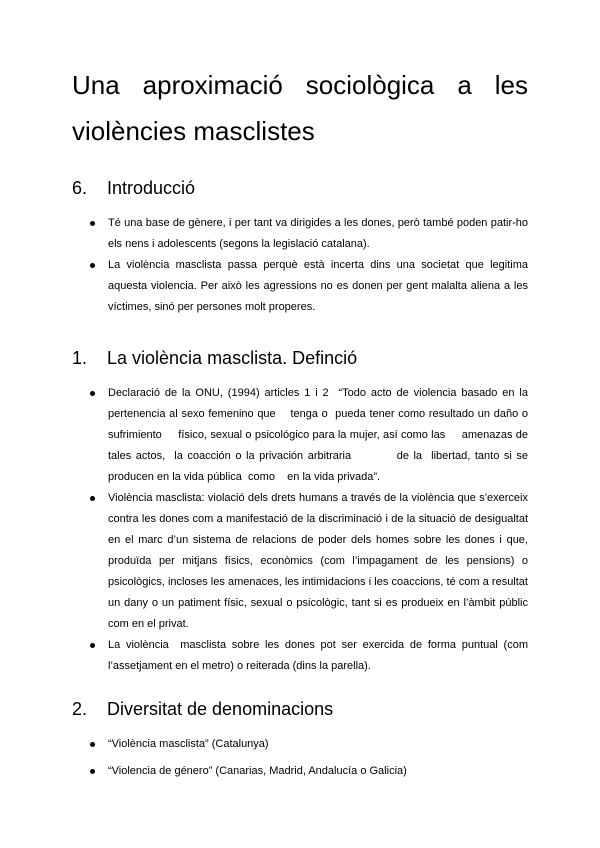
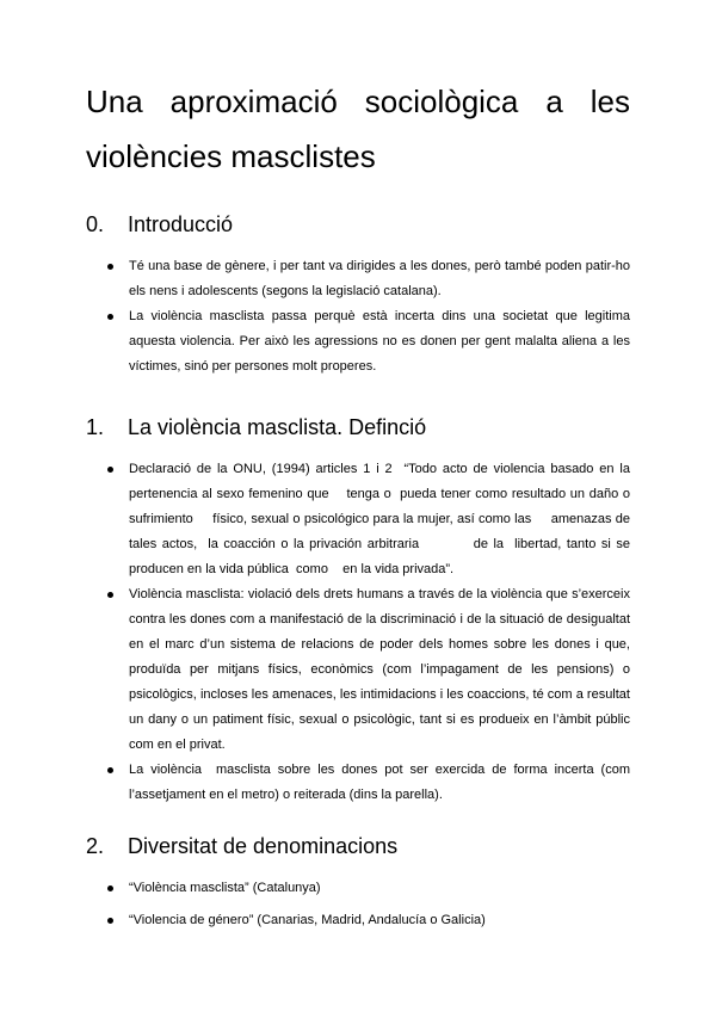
  Una aproximació sociològica a les violències masclistes
- 6.
+ 0.
  Introducció
  Té una base de gènere, i per tant va dirigides a les dones, però també poden patir-ho els nens i adolescents (segons la legislació catalana).
  La violència masclista passa perquè està incerta dins una societat que legitima aquesta violencia. Per això les agressions no es donen per gent malalta aliena a les víctimes, sinó per persones molt properes.
  1.
  La violència masclista. Definció
  Declaració de la ONU, (1994) articles 1 i 2 “Todo acto de violencia basado en la pertenencia al sexo femenino que tenga o pueda tener como resultado un daño o sufrimiento físico, sexual o psicológico para la mujer, así como las amenazas de tales actos, la coacción o la privación arbitraria de la libertad, tanto si se producen en la vida pública como en la vida privada”.
  Violència masclista: violació dels drets humans a través de la violència que s’exerceix contra les dones com a manifestació de la discriminació i de la situació de desigualtat en el marc d’un sistema de relacions de poder dels homes sobre les dones i que, produïda per mitjans físics, econòmics (com l’impagament de les pensions) o psicològics, incloses les amenaces, les intimidacions i les coaccions, té com a resultat un dany o un patiment físic, sexual o psicològic, tant si es produeix en l’àmbit públic com en el privat.
- La violència masclista sobre les dones pot ser exercida de forma puntual (com l’assetjament en el metro) o reiterada (dins la parella).
+ La violència masclista sobre les dones pot ser exercida de forma incerta (com l’assetjament en el metro) o reiterada (dins la parella).
  2.
  Diversitat de denominacions
  “Violència masclista” (Catalunya)
  “Violencia de género” (Canarias, Madrid, Andalucía o Galicia)
